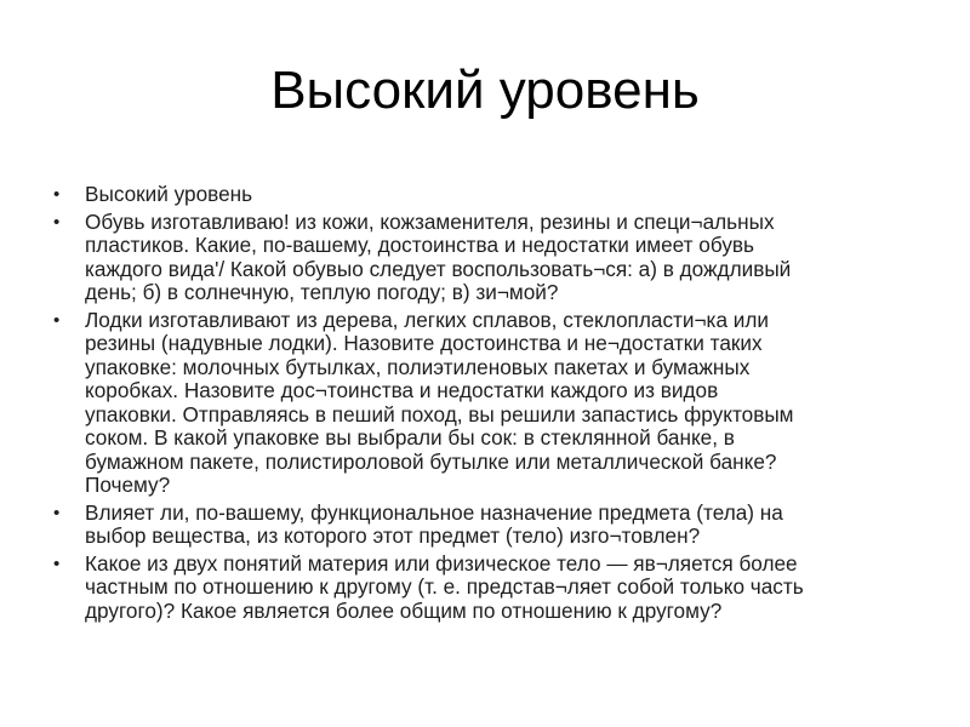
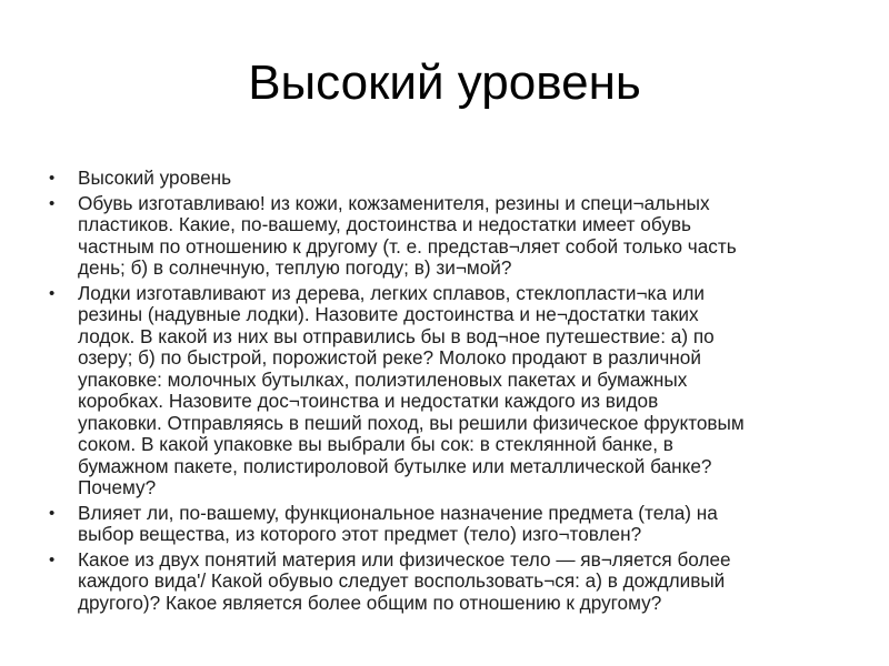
  Высокий уровень
  •
  Высокий уровень
  •
  Обувь изготавливаю! из кожи, кожзаменителя, резины и специ¬альных
  пластиков. Какие, по-вашему, достоинства и недостатки имеет обувь
- каждого вида'/ Какой обувыо следует воспользовать¬ся: а) в дождливый
+ частным по отношению к другому (т. е. представ¬ляет собой только часть
  день; б) в солнечную, теплую погоду; в) зи¬мой?
  •
  Лодки изготавливают из дерева, легких сплавов, стеклопласти¬ка или
  резины (надувные лодки). Назовите достоинства и не¬достатки таких
+ лодок. В какой из них вы отправились бы в вод¬ное путешествие: а) по
+ озеру; б) по быстрой, порожистой реке? Молоко продают в различной
  упаковке: молочных бутылках, полиэтиленовых пакетах и бумажных
  коробках. Назовите дос¬тоинства и недостатки каждого из видов
- упаковки. Отправляясь в пеший поход, вы решили запастись фруктовым
+ упаковки. Отправляясь в пеший поход, вы решили физическое фруктовым
  соком. В какой упаковке вы выбрали бы сок: в стеклянной банке, в
  бумажном пакете, полистироловой бутылке или металлической банке?
  Почему?
  •
  Влияет ли, по-вашему, функциональное назначение предмета (тела) на
  выбор вещества, из которого этот предмет (тело) изго¬товлен?
  •
  Какое из двух понятий материя или физическое тело — яв¬ляется более
- частным по отношению к другому (т. е. представ¬ляет собой только часть
+ каждого вида'/ Какой обувыо следует воспользовать¬ся: а) в дождливый
  другого)? Какое является более общим по отношению к другому?
